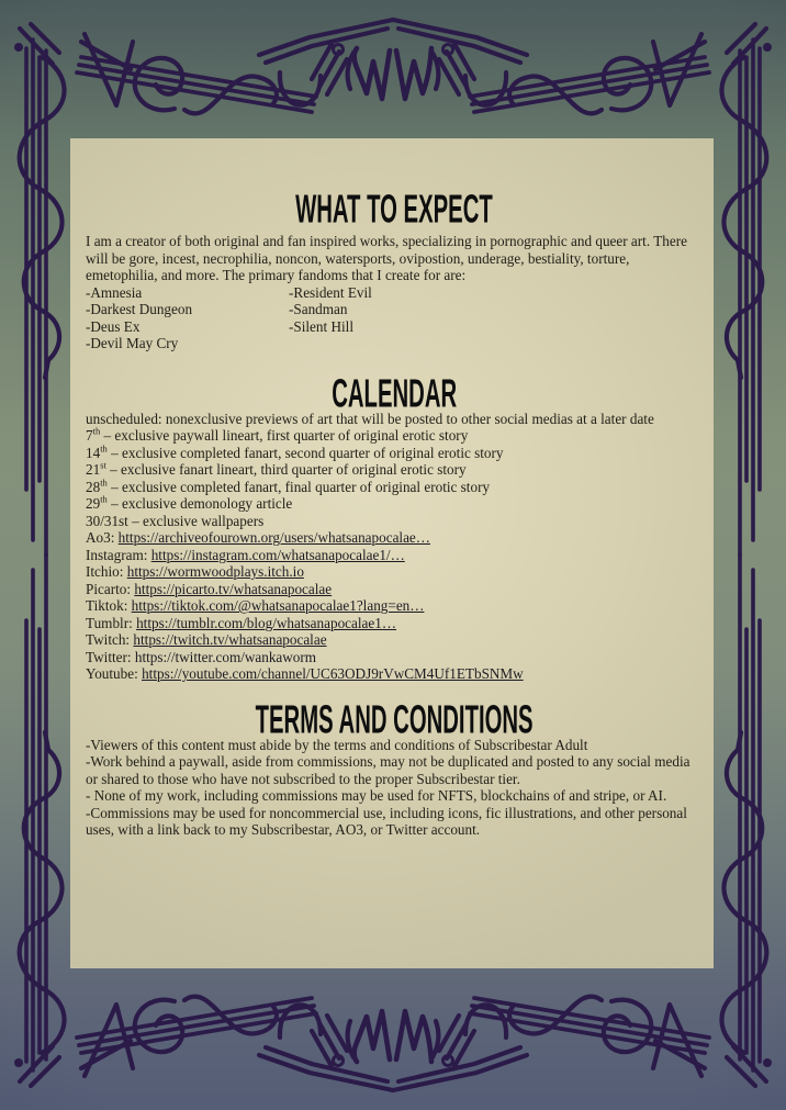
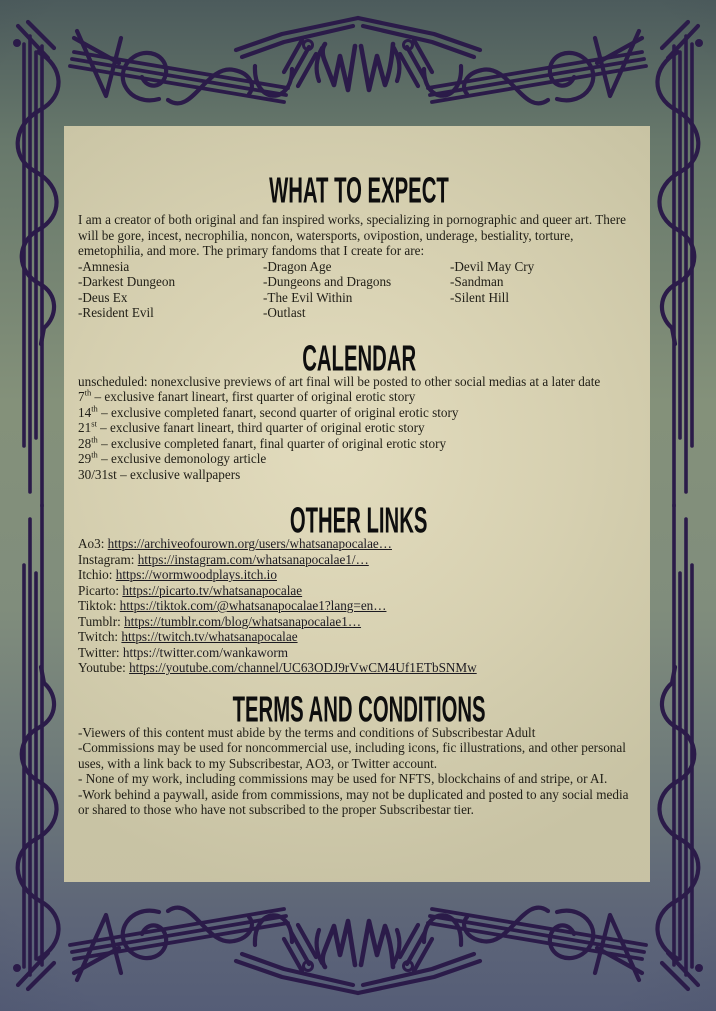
  WHAT TO EXPECT
  I am a creator of both original and fan inspired works, specializing in pornographic and queer art. There will be gore, incest, necrophilia, noncon, watersports, ovipostion, underage, bestiality, torture, emetophilia, and more. The primary fandoms that I create for are:
  -Amnesia
  -Darkest Dungeon
  -Deus Ex
- -Devil May Cry
+ -Resident Evil
+ -Dragon Age
+ -Dungeons and Dragons
+ -The Evil Within
+ -Outlast
- -Resident Evil
+ -Devil May Cry
  -Sandman
  -Silent Hill
  CALENDAR
- unscheduled: nonexclusive previews of art that will be posted to other social medias at a later date
+ unscheduled: nonexclusive previews of art final will be posted to other social medias at a later date
- 7th – exclusive paywall lineart, first quarter of original erotic story
+ 7th – exclusive fanart lineart, first quarter of original erotic story
  14th – exclusive completed fanart, second quarter of original erotic story
  21st – exclusive fanart lineart, third quarter of original erotic story
  28th – exclusive completed fanart, final quarter of original erotic story
  29th – exclusive demonology article
  30/31st – exclusive wallpapers
+ OTHER LINKS
  Ao3: https://archiveofourown.org/users/whatsanapocalae…
  Instagram: https://instagram.com/whatsanapocalae1/…
  Itchio: https://wormwoodplays.itch.io
  Picarto: https://picarto.tv/whatsanapocalae
  Tiktok: https://tiktok.com/@whatsanapocalae1?lang=en…
  Tumblr: https://tumblr.com/blog/whatsanapocalae1…
  Twitch: https://twitch.tv/whatsanapocalae
  Twitter: https://twitter.com/wankaworm
  Youtube: https://youtube.com/channel/UC63ODJ9rVwCM4Uf1ETbSNMw
  TERMS AND CONDITIONS
  -Viewers of this content must abide by the terms and conditions of Subscribestar Adult
- -Work behind a paywall, aside from commissions, may not be duplicated and posted to any social media or shared to those who have not subscribed to the proper Subscribestar tier.
+ -Commissions may be used for noncommercial use, including icons, fic illustrations, and other personal uses, with a link back to my Subscribestar, AO3, or Twitter account.
  - None of my work, including commissions may be used for NFTS, blockchains of and stripe, or AI.
- -Commissions may be used for noncommercial use, including icons, fic illustrations, and other personal uses, with a link back to my Subscribestar, AO3, or Twitter account.
+ -Work behind a paywall, aside from commissions, may not be duplicated and posted to any social media or shared to those who have not subscribed to the proper Subscribestar tier.
